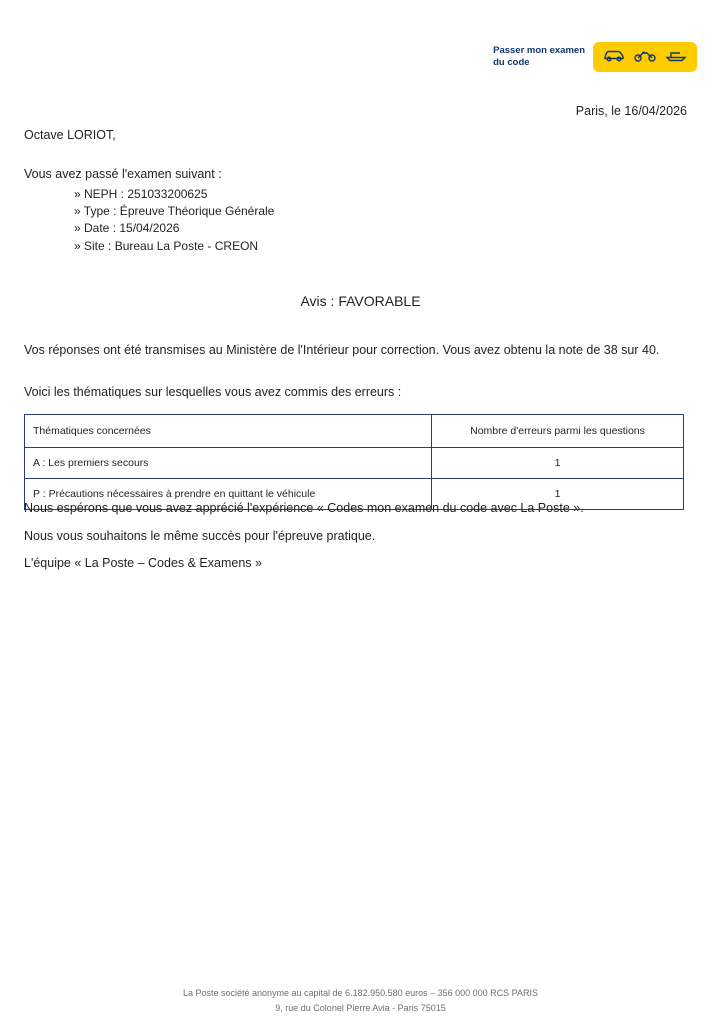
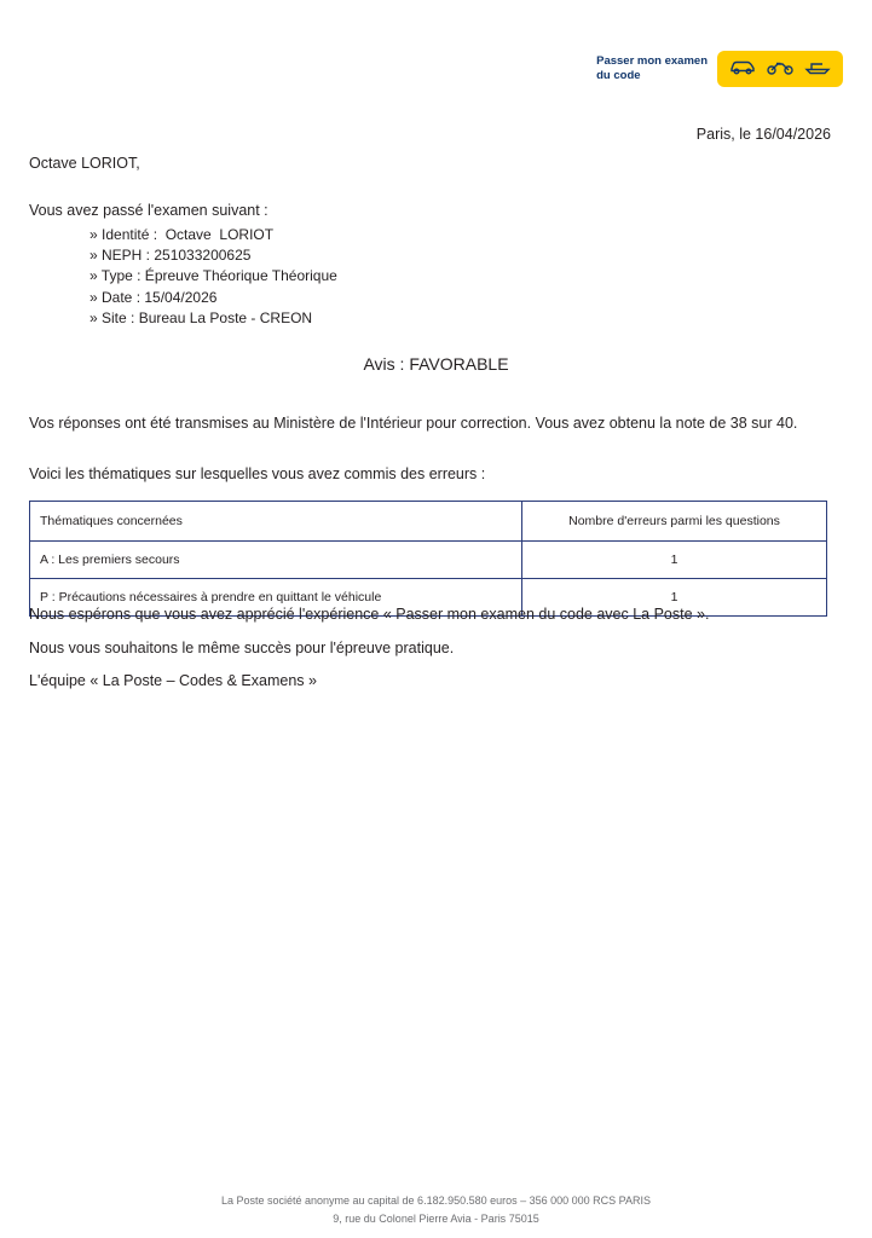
  Passer mon examen
  du code
  Paris, le 16/04/2026
  Octave LORIOT,
  Vous avez passé l'examen suivant :
+ » Identité : Octave LORIOT
  » NEPH : 251033200625
- » Type : Épreuve Théorique Générale
+ » Type : Épreuve Théorique Théorique
  » Date : 15/04/2026
  » Site : Bureau La Poste - CREON
  Avis : FAVORABLE
  Vos réponses ont été transmises au Ministère de l'Intérieur pour correction. Vous avez obtenu la note de 38 sur 40.
  Voici les thématiques sur lesquelles vous avez commis des erreurs :
  Thématiques concernées	Nombre d'erreurs parmi les questions
  A : Les premiers secours	1
  P : Précautions nécessaires à prendre en quittant le véhicule	1
- Nous espérons que vous avez apprécié l'expérience « Codes mon examen du code avec La Poste ».
+ Nous espérons que vous avez apprécié l'expérience « Passer mon examen du code avec La Poste ».
  Nous vous souhaitons le même succès pour l'épreuve pratique.
  L'équipe « La Poste – Codes & Examens »
  La Poste société anonyme au capital de 6.182.950.580 euros – 356 000 000 RCS PARIS
  9, rue du Colonel Pierre Avia - Paris 75015
